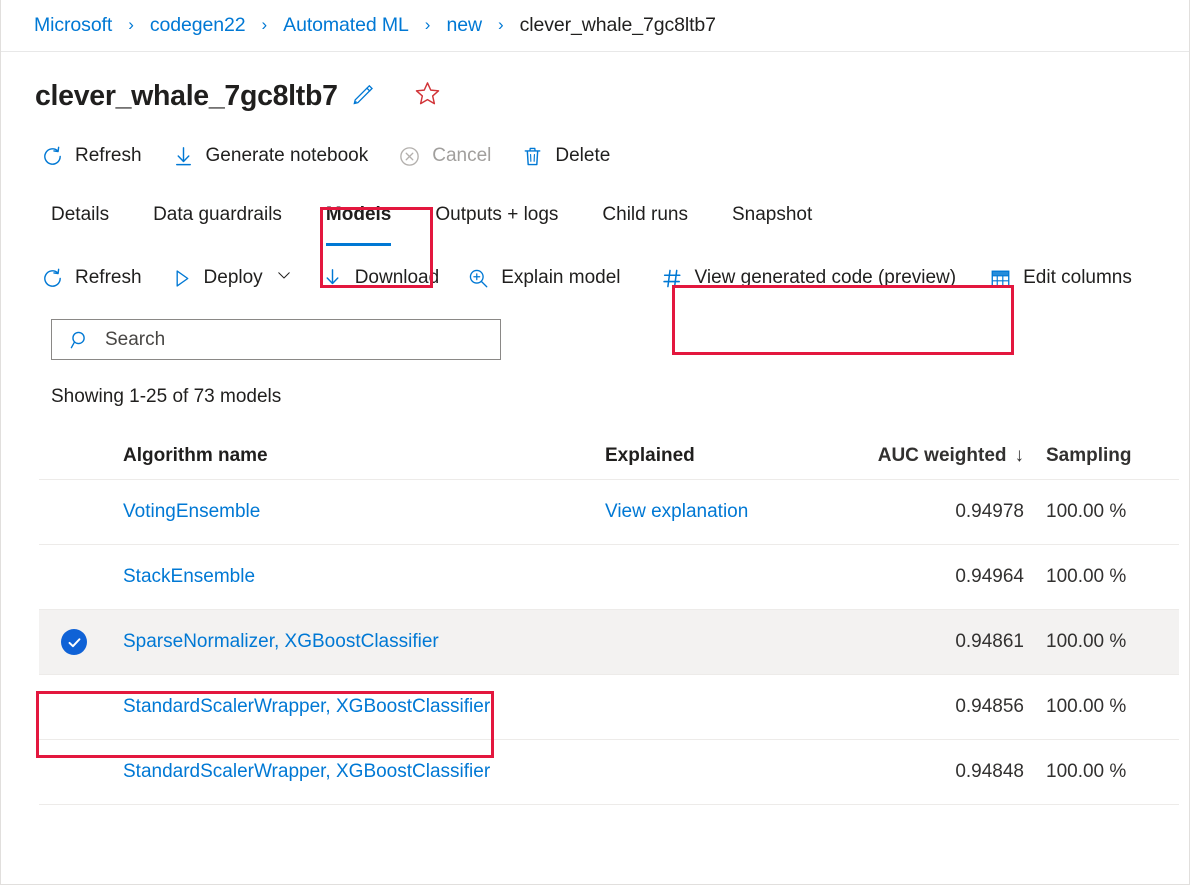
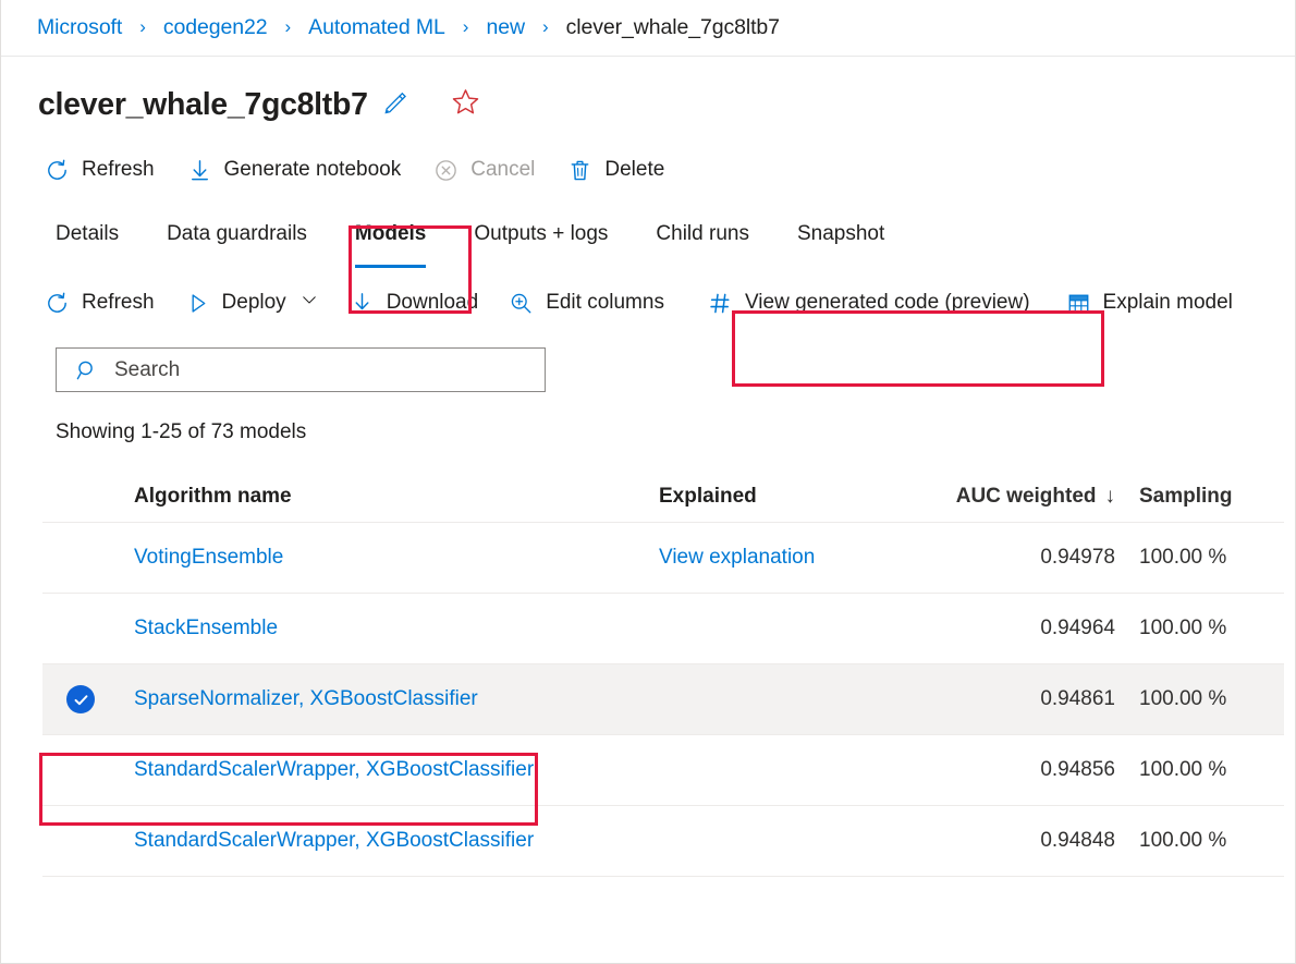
  Microsoft
  ›
  codegen22
  ›
  Automated ML
  ›
  new
  ›
  clever_whale_7gc8ltb7
  clever_whale_7gc8ltb7
  Refresh
  Generate notebook
  Cancel
  Delete
  Details
  Data guardrails
  Models
  Outputs + logs
  Child runs
  Snapshot
  Refresh
  Deploy
  Download
- Explain model
+ Edit columns
  View generated code (preview)
- Edit columns
+ Explain model
  Search
  Showing 1-25 of 73 models
  Algorithm name
  Explained
  AUC weighted ↓
  Sampling
  VotingEnsemble
  View explanation
  0.94978
  100.00 %
  StackEnsemble
  0.94964
  100.00 %
  SparseNormalizer, XGBoostClassifier
  0.94861
  100.00 %
  StandardScalerWrapper, XGBoostClassifier
  0.94856
  100.00 %
  StandardScalerWrapper, XGBoostClassifier
  0.94848
  100.00 %
